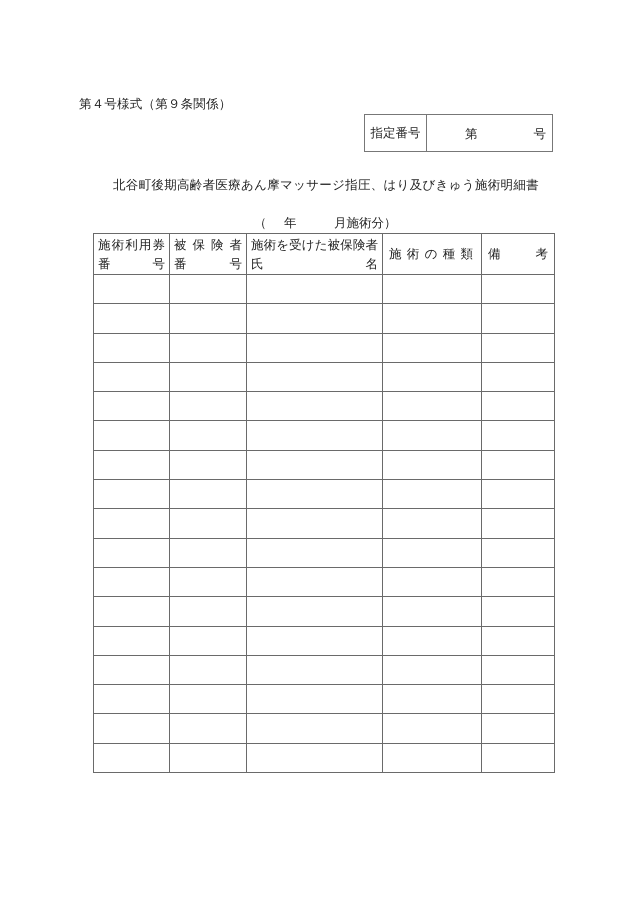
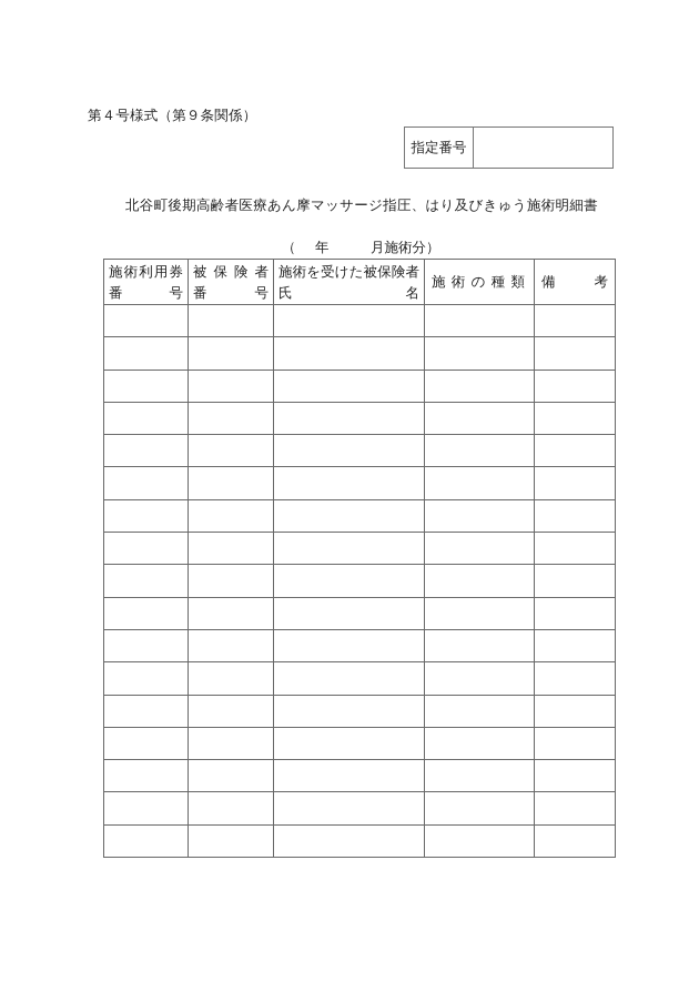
  第４号様式（第９条関係）
  指定番号
- 第
- 号
  北谷町後期高齢者医療あん摩マッサージ指圧、はり及びきゅう施術明細書
  （ 年 月施術分）
  施術利用券 番 号	被 保 険 者 番 号	施術を受けた被保険者 氏 名	施術の種類	備 考
